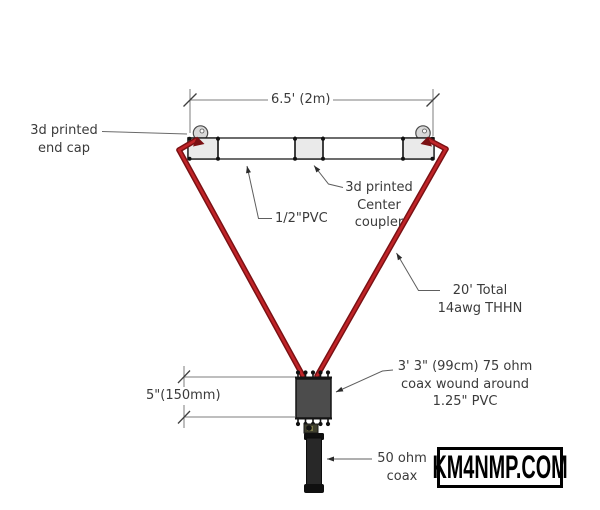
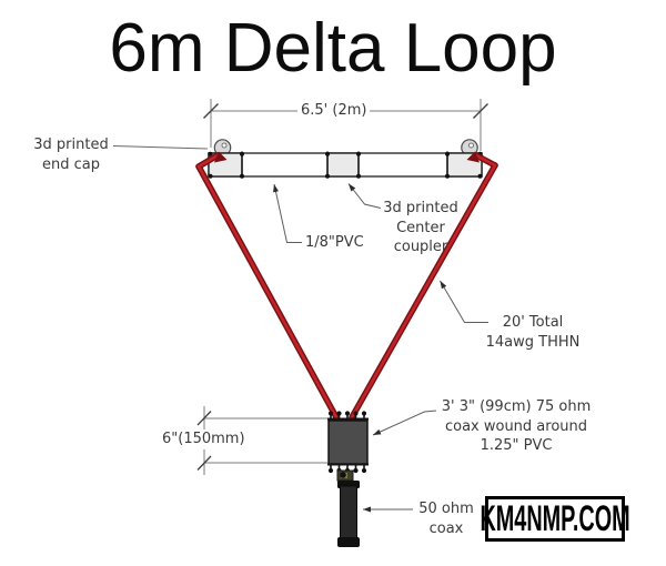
+ 6m Delta Loop
  6.5' (2m)
  3d printed
  end cap
- 1/2"PVC
+ 1/8"PVC
  3d printed
  Center
  coupler
  20' Total
  14awg THHN
  3' 3" (99cm) 75 ohm
  coax wound around
  1.25" PVC
- 5"(150mm)
+ 6"(150mm)
  50 ohm
  coax
  KM4NMP.COM
